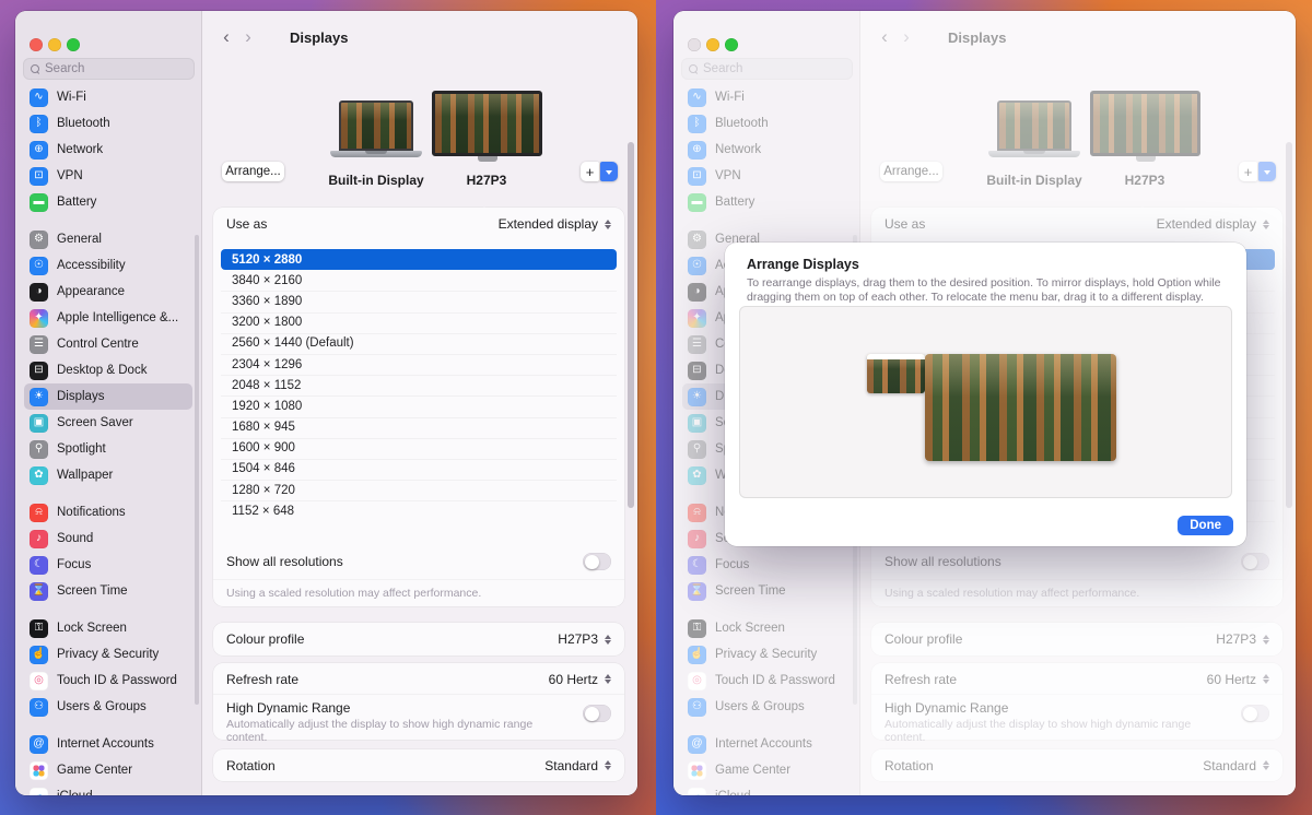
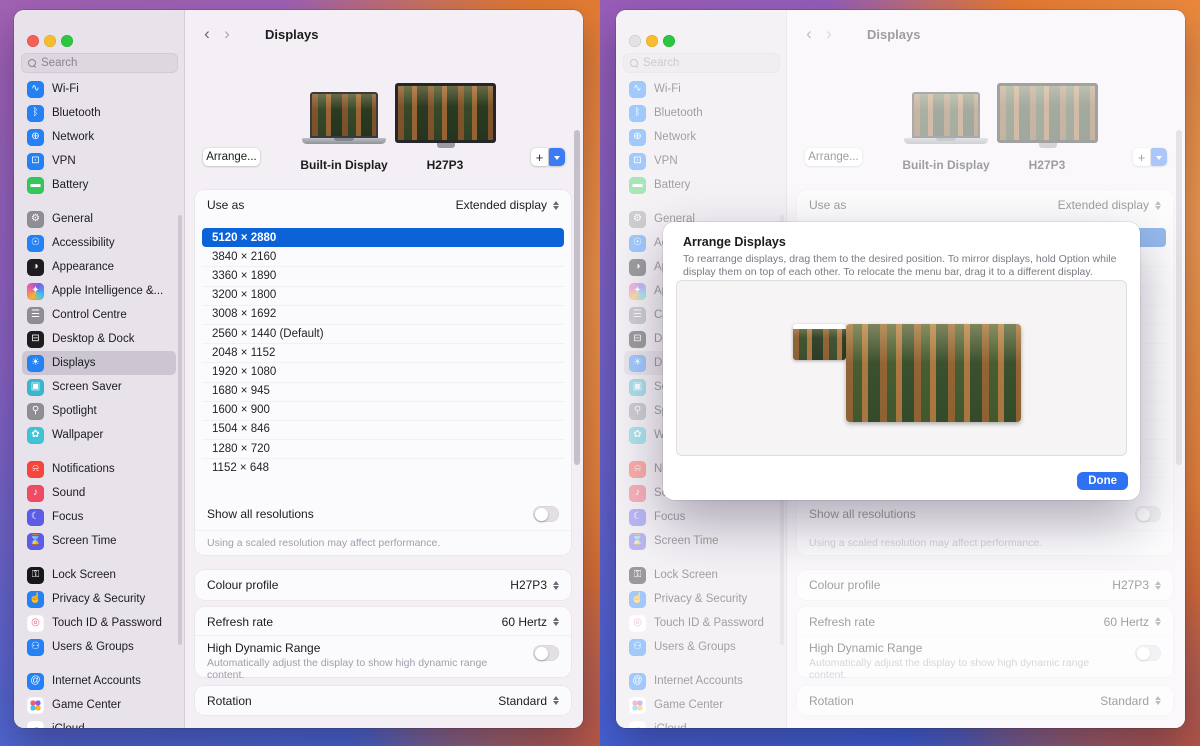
  Search
  ∿
  Wi-Fi
  ᛒ
  Bluetooth
  ⊕
  Network
  ⊡
  VPN
  ▬
  Battery
  ⚙
  General
  ☉
  Accessibility
  ◑
  Appearance
  ✦
  Apple Intelligence &...
  ☰
  Control Centre
  ⊟
  Desktop & Dock
  ☀
  Displays
  ▣
  Screen Saver
  ⚲
  Spotlight
  ✿
  Wallpaper
  ⍾
  Notifications
  ♪
  Sound
  ☾
  Focus
  ⌛
  Screen Time
  ⚿
  Lock Screen
  ☝
  Privacy & Security
  ◎
  Touch ID & Password
  ⚇
  Users & Groups
  @
  Internet Accounts
  Game Center
  ‹
  ›
  Displays
  Built-in Display
  H27P3
  Arrange...
  +
  Use as
  Extended display
  5120 × 2880
  3840 × 2160
  3360 × 1890
  3200 × 1800
+ 3008 × 1692
  2560 × 1440 (Default)
- 2304 × 1296
  2048 × 1152
  1920 × 1080
  1680 × 945
  1600 × 900
  1504 × 846
  1280 × 720
  1152 × 648
  Show all resolutions
  Using a scaled resolution may affect performance.
  Colour profile
  H27P3
  Refresh rate
  60 Hertz
  High Dynamic Range
  Automatically adjust the display to show high dynamic range content.
  Rotation
  Standard
  Search
  ∿
  Wi-Fi
  ᛒ
  Bluetooth
  ⊕
  Network
  ⊡
  VPN
  ▬
  Battery
  ⚙
  General
  ☉
  ◑
  ✦
  ☰
  ⊟
  ☀
  ▣
  ⚲
  ✿
  ⍾
  ♪
  ☾
  Focus
  ⌛
  Screen Time
  ⚿
  Lock Screen
  ☝
  Privacy & Security
  ◎
  Touch ID & Password
  ⚇
  Users & Groups
  @
  Internet Accounts
  Game Center
  ‹
  ›
  Displays
  Built-in Display
  H27P3
  Arrange...
  +
  Use as
  Extended display
  Show all resolutions
  Using a scaled resolution may affect performance.
  Colour profile
  H27P3
  Refresh rate
  60 Hertz
  High Dynamic Range
  Automatically adjust the display to show high dynamic range content.
  Rotation
  Standard
  Arrange Displays
- To rearrange displays, drag them to the desired position. To mirror displays, hold Option while dragging them on top of each other. To relocate the menu bar, drag it to a different display.
+ To rearrange displays, drag them to the desired position. To mirror displays, hold Option while display them on top of each other. To relocate the menu bar, drag it to a different display.
  Done
